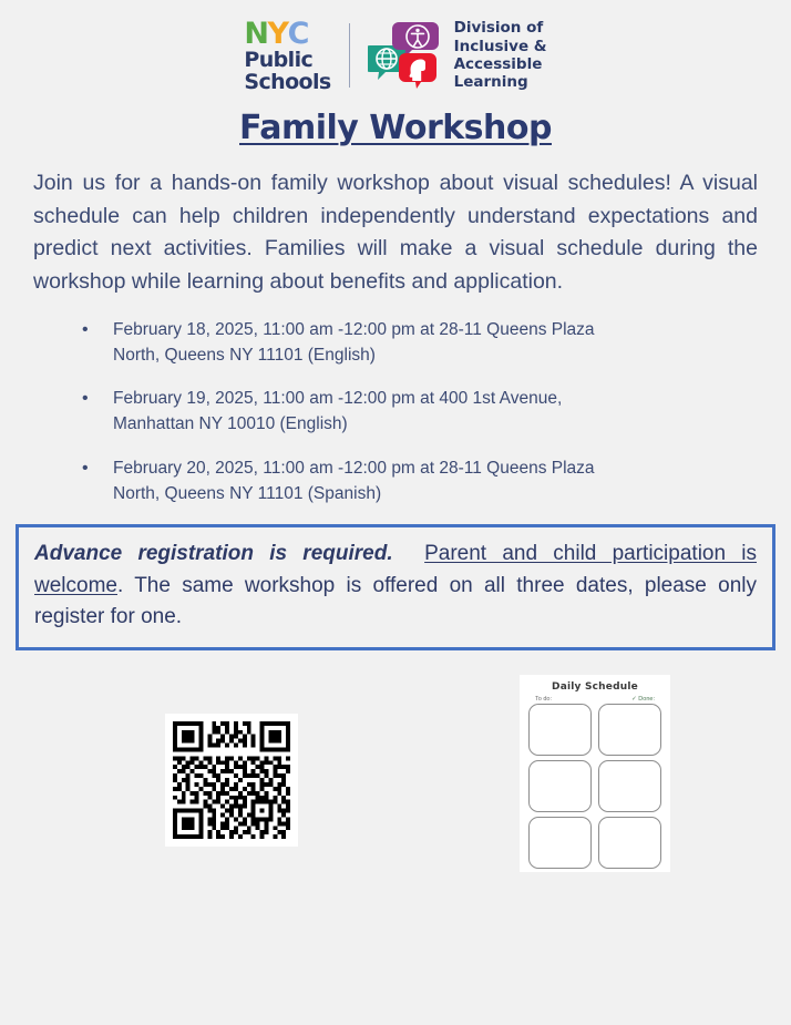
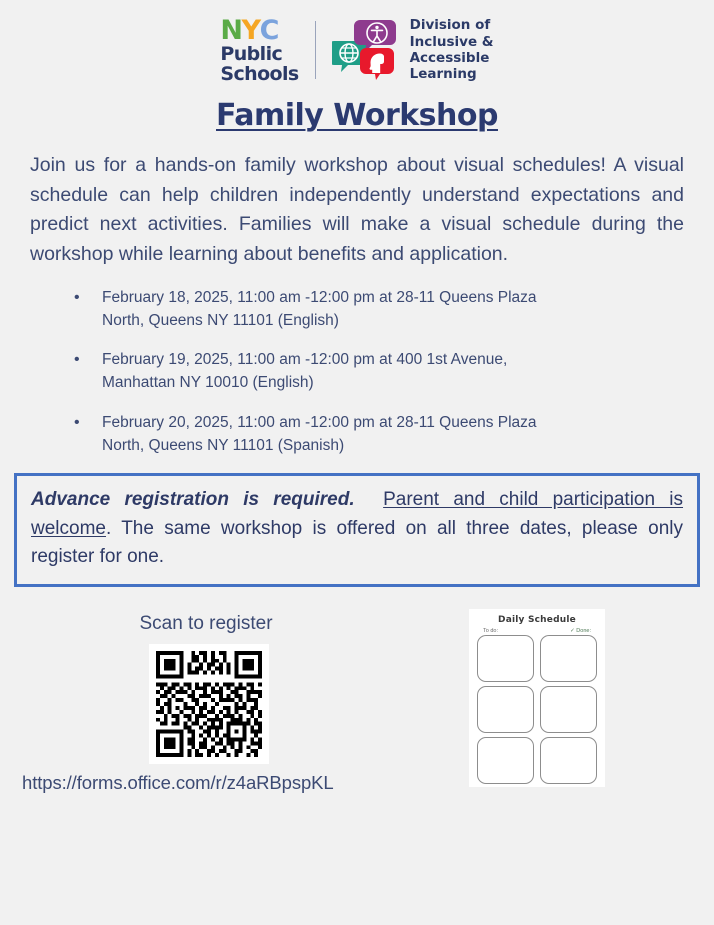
  N
  Y
  C
  Public
  Schools
  Division of
  Inclusive &
  Accessible
  Learning
  Family Workshop
  Join us for a hands-on family workshop about visual schedules! A visual schedule can help children independently understand expectations and predict next activities. Families will make a visual schedule during the workshop while learning about benefits and application.
  •
  February 18, 2025, 11:00 am -12:00 pm at 28-11 Queens Plaza North, Queens NY 11101 (English)
  •
  February 19, 2025, 11:00 am -12:00 pm at 400 1st Avenue, Manhattan NY 10010 (English)
  •
  February 20, 2025, 11:00 am -12:00 pm at 28-11 Queens Plaza North, Queens NY 11101 (Spanish)
  Advance registration is required. Parent and child participation is welcome. The same workshop is offered on all three dates, please only register for one.
+ Scan to register
+ https://forms.office.com/r/z4aRBpspKL
  Daily Schedule
